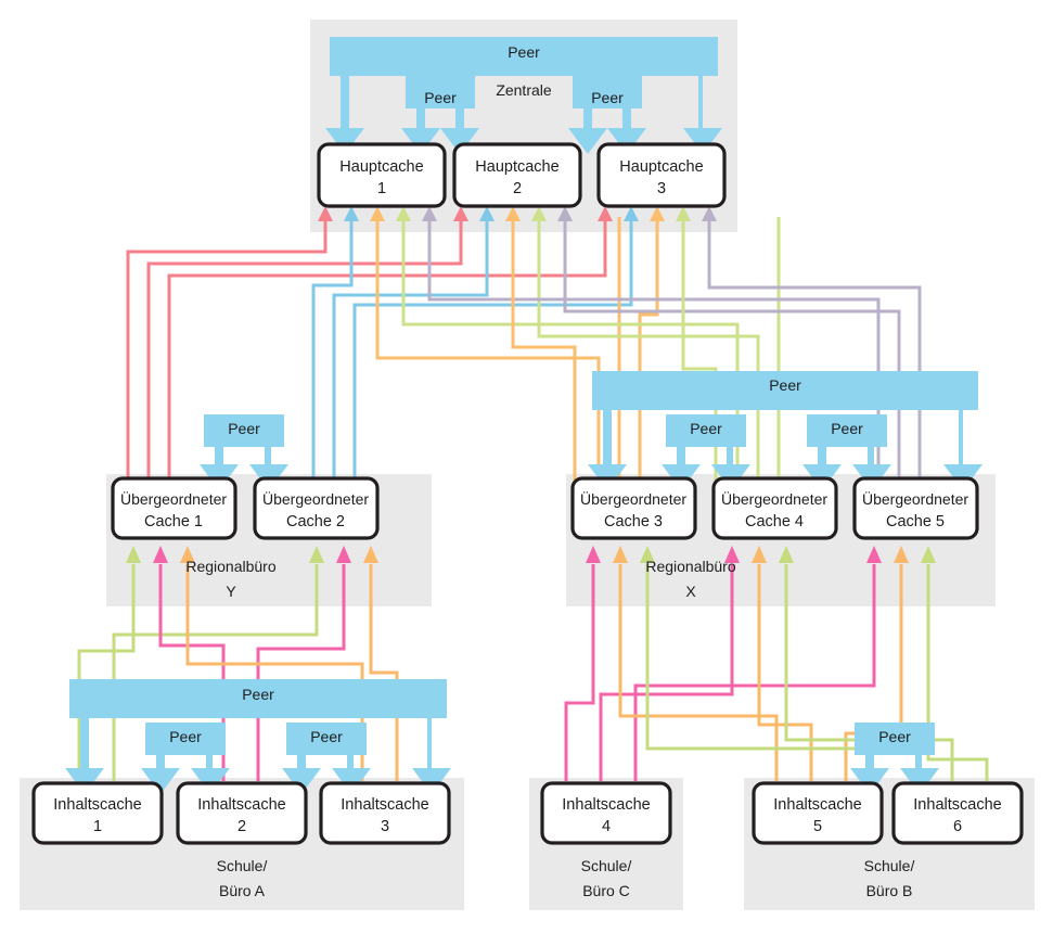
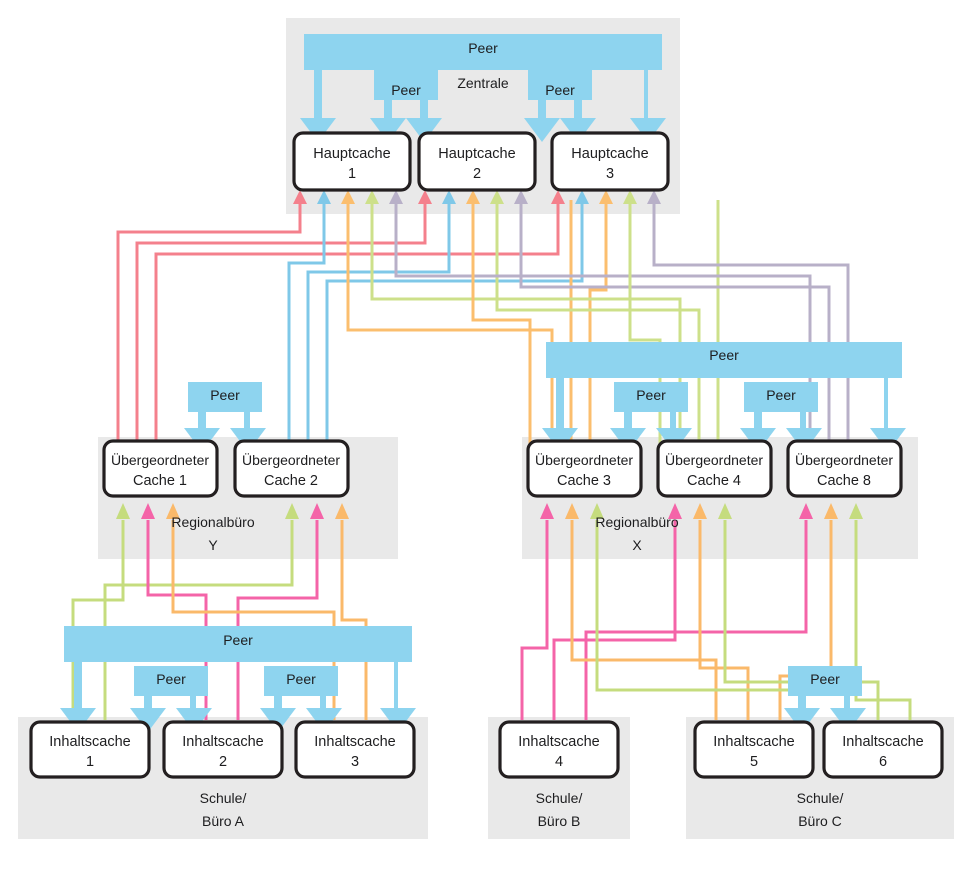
  Peer
  Peer
  Peer
  Peer
  Peer
  Peer
  Peer
  Peer
  Peer
  Peer
  Peer
  Hauptcache
  1
  Hauptcache
  2
  Hauptcache
  3
  Übergeordneter
  Cache 1
  Übergeordneter
  Cache 2
  Übergeordneter
  Cache 3
  Übergeordneter
  Cache 4
  Übergeordneter
- Cache 5
+ Cache 8
  Inhaltscache
  1
  Inhaltscache
  2
  Inhaltscache
  3
  Inhaltscache
  4
  Inhaltscache
  5
  Inhaltscache
  6
  Zentrale
  Regionalbüro
  Y
  Regionalbüro
  X
  Schule/
  Büro A
  Schule/
- Büro C
+ Büro B
  Schule/
- Büro B
+ Büro C
